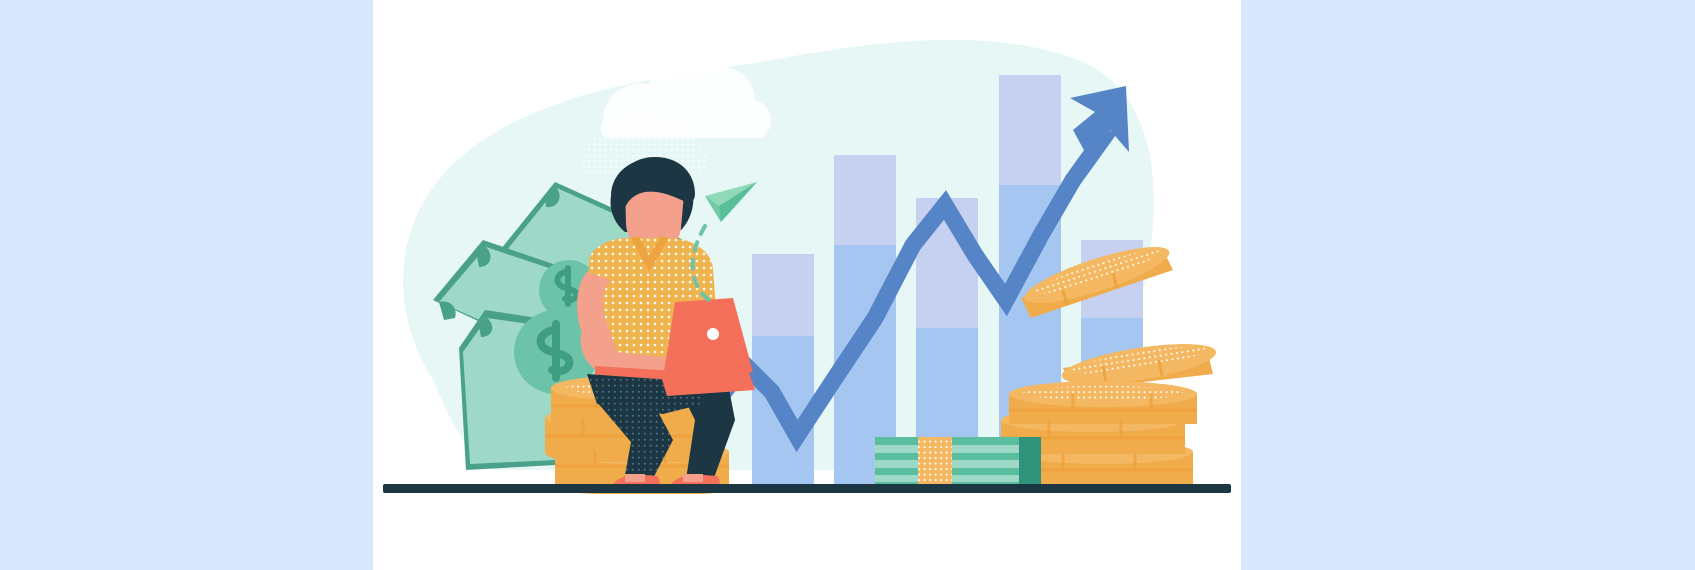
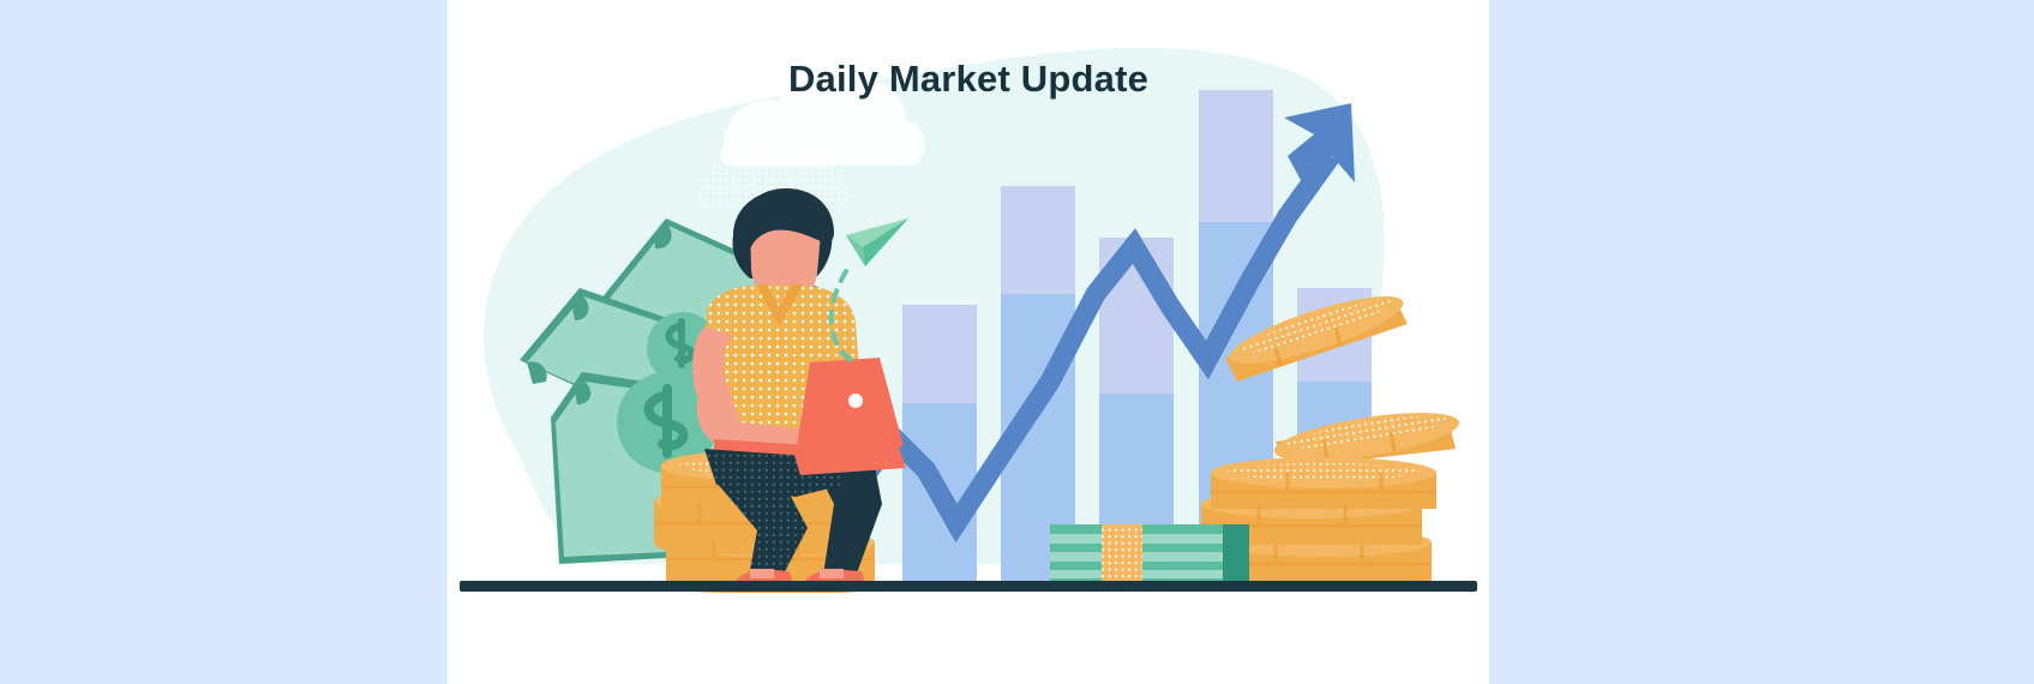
+ Daily Market Update
